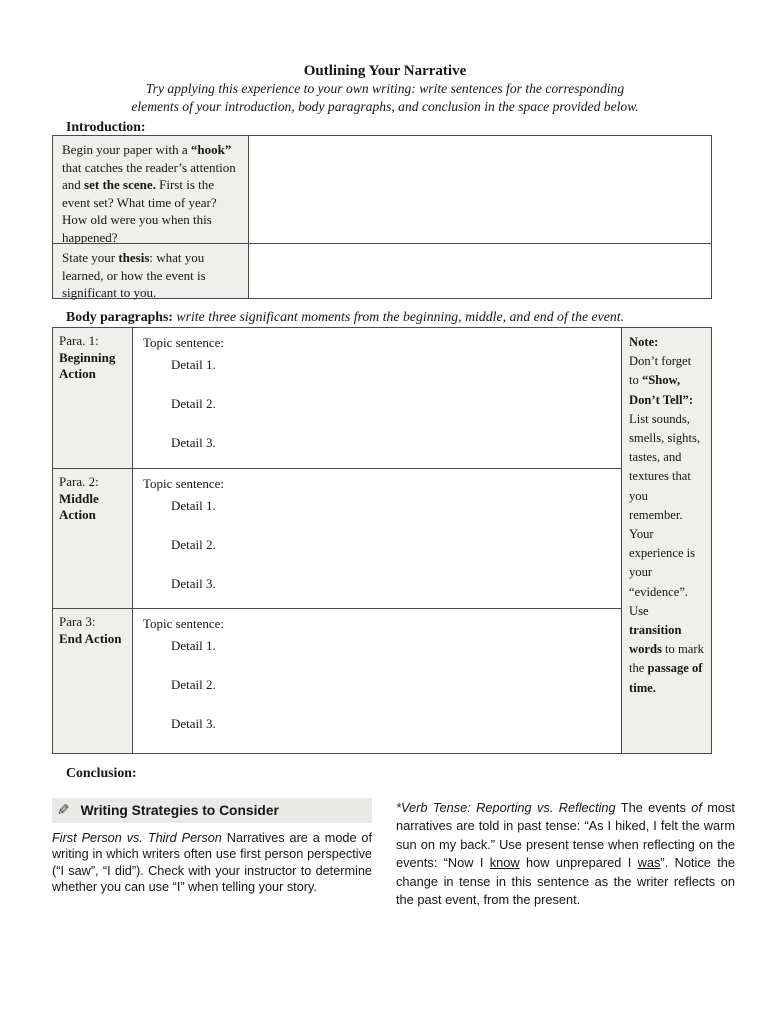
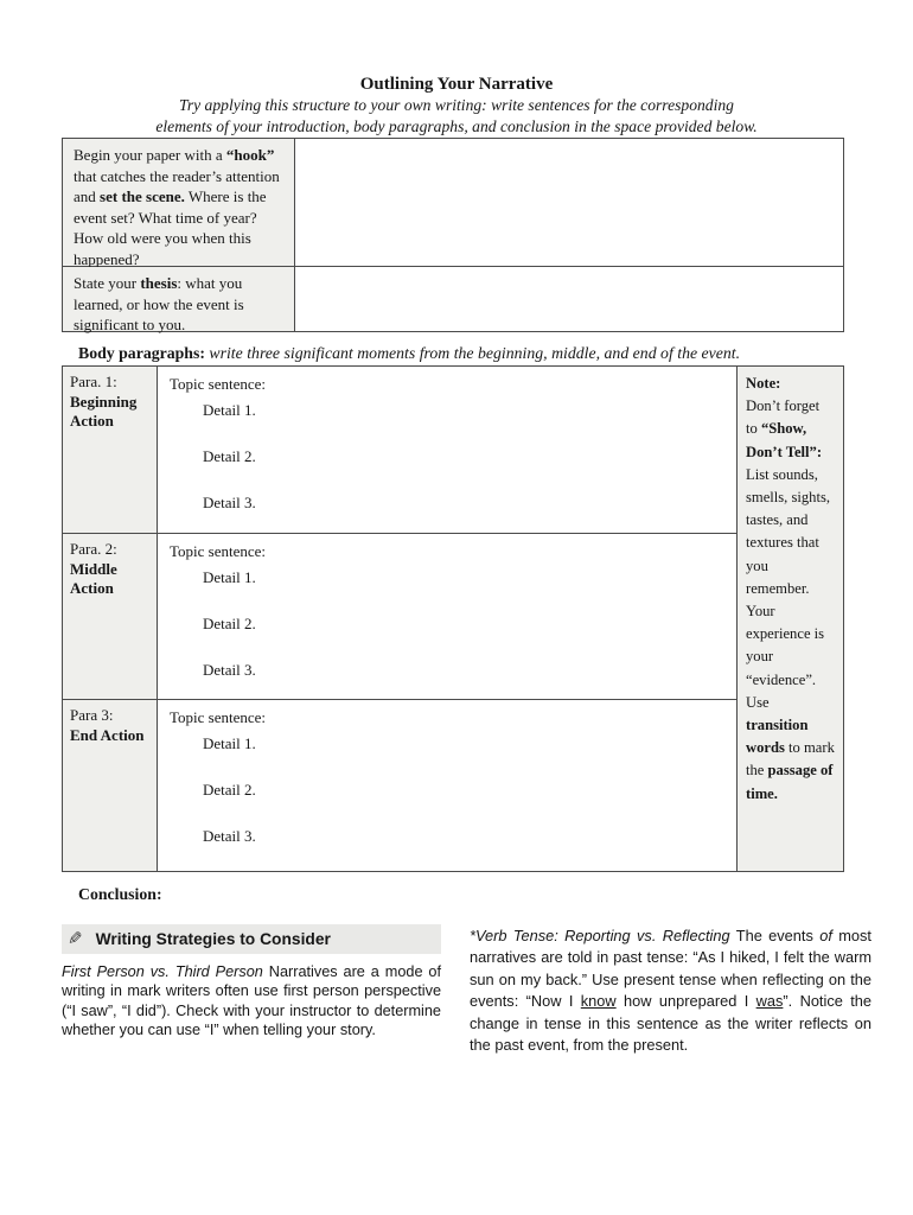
  Outlining Your Narrative
- Try applying this experience to your own writing: write sentences for the corresponding
+ Try applying this structure to your own writing: write sentences for the corresponding
  elements of your introduction, body paragraphs, and conclusion in the space provided below.
- Introduction:
- Begin your paper with a “hook” that catches the reader’s attention and set the scene. First is the event set? What time of year? How old were you when this happened?
+ Begin your paper with a “hook” that catches the reader’s attention and set the scene. Where is the event set? What time of year? How old were you when this happened?
  State your thesis: what you learned, or how the event is significant to you.
  Body paragraphs: write three significant moments from the beginning, middle, and end of the event.
  Para. 1:
  Beginning Action
  Topic sentence:
  Detail 1.
  Detail 2.
  Detail 3.
  Para. 2:
  Middle Action
  Topic sentence:
  Detail 1.
  Detail 2.
  Detail 3.
  Para 3:
  End Action
  Topic sentence:
  Detail 1.
  Detail 2.
  Detail 3.
  Note:
  Don’t forget to “Show, Don’t Tell”: List sounds, smells, sights, tastes, and textures that you remember. Your experience is your “evidence”. Use transition words to mark the passage of time.
  Conclusion:
  Writing Strategies to Consider
- First Person vs. Third Person Narratives are a mode of writing in which writers often use first person perspective (“I saw”, “I did”). Check with your instructor to determine whether you can use “I” when telling your story.
+ First Person vs. Third Person Narratives are a mode of writing in mark writers often use first person perspective (“I saw”, “I did”). Check with your instructor to determine whether you can use “I” when telling your story.
  *Verb Tense: Reporting vs. Reflecting The events of most narratives are told in past tense: “As I hiked, I felt the warm sun on my back.” Use present tense when reflecting on the events: “Now I know how unprepared I was”. Notice the change in tense in this sentence as the writer reflects on the past event, from the present.
